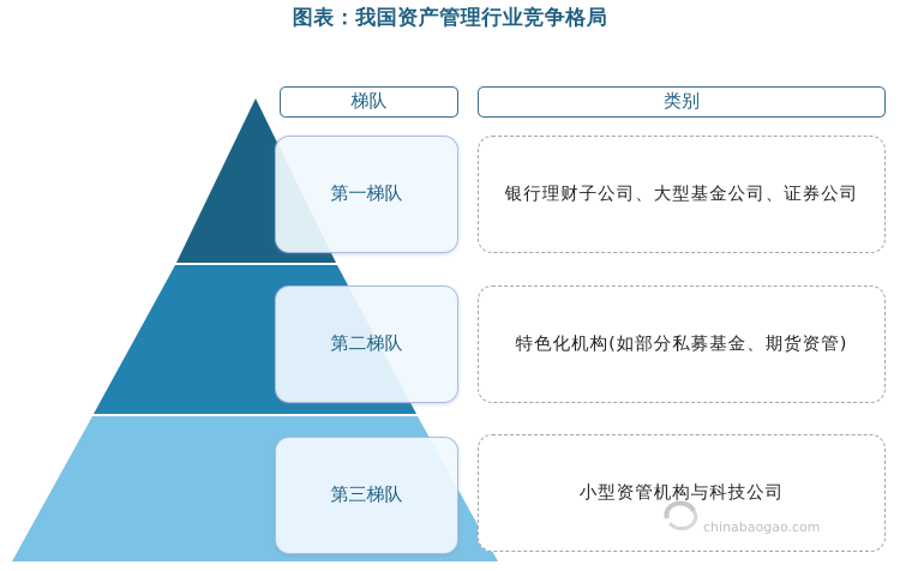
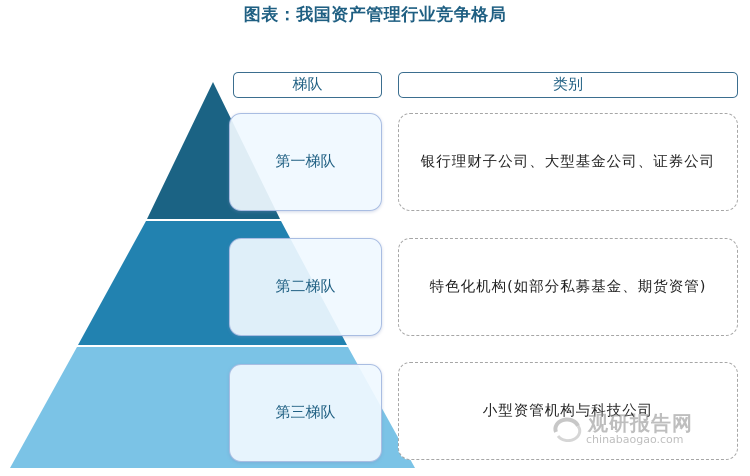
  图表：我国资产管理行业竞争格局
  梯队
  类别
  第一梯队
  第二梯队
  第三梯队
  银行理财子公司、大型基金公司、证券公司
  特色化机构(如部分私募基金、期货资管)
  小型资管机构与科技公司
+ 观研报告网
  chinabaogao.com
